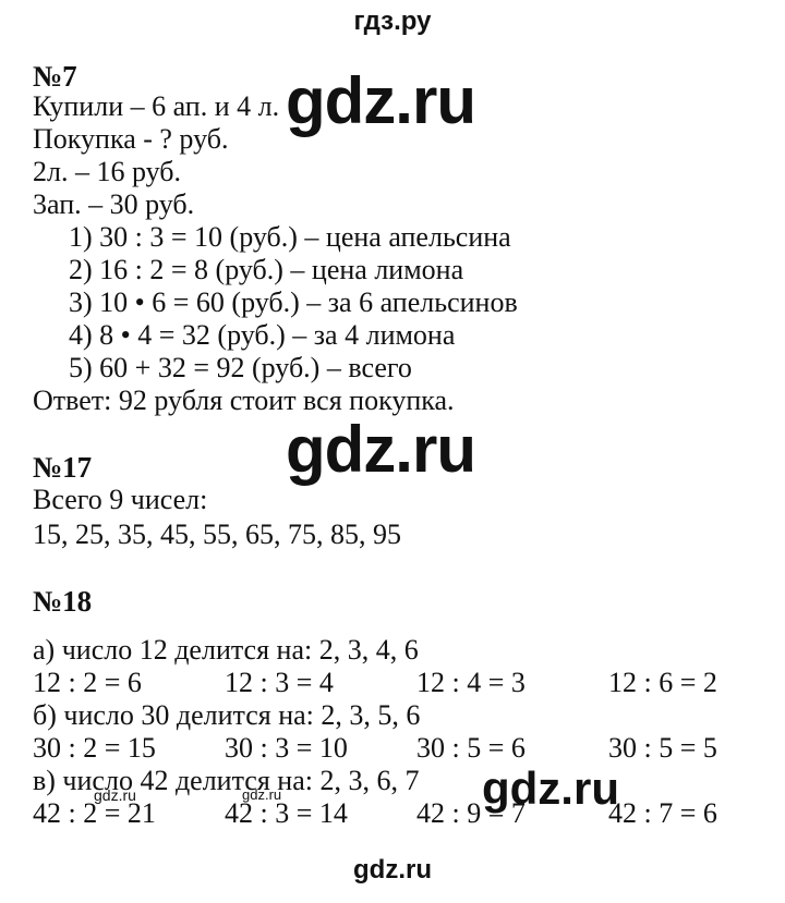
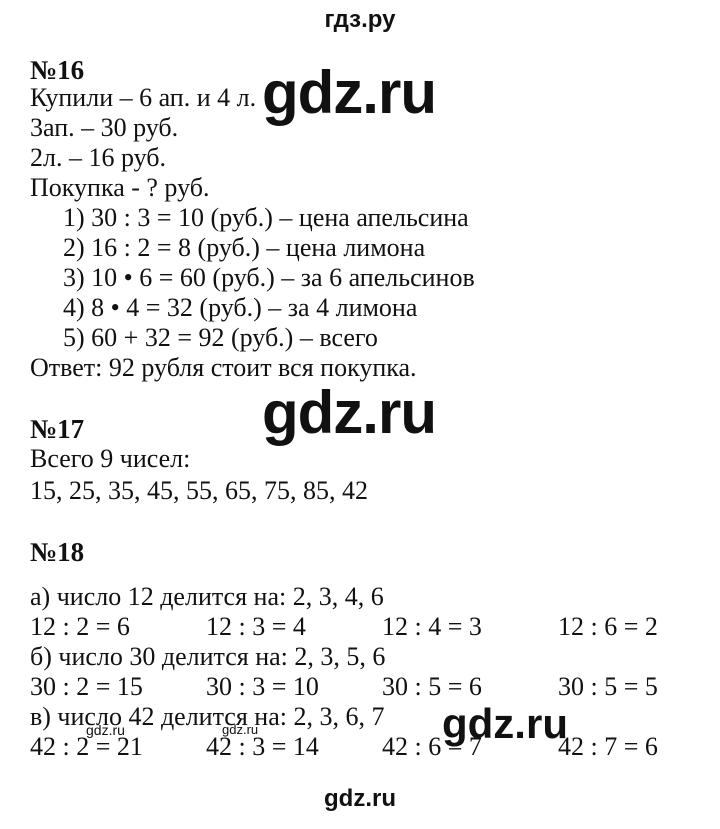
  гдз.ру
- №7
+ №16
  Купили – 6 ап. и 4 л.
  gdz.ru
- Покупка - ? руб.
+ 3ап. – 30 руб.
  2л. – 16 руб.
- 3ап. – 30 руб.
+ Покупка - ? руб.
  1) 30 : 3 = 10 (руб.) – цена апельсина
  2) 16 : 2 = 8 (руб.) – цена лимона
  3) 10 • 6 = 60 (руб.) – за 6 апельсинов
  4) 8 • 4 = 32 (руб.) – за 4 лимона
  5) 60 + 32 = 92 (руб.) – всего
  Ответ: 92 рубля стоит вся покупка.
  gdz.ru
  №17
  Всего 9 чисел:
- 15, 25, 35, 45, 55, 65, 75, 85, 95
+ 15, 25, 35, 45, 55, 65, 75, 85, 42
  №18
  а) число 12 делится на: 2, 3, 4, 6
  12 : 2 = 6
  12 : 3 = 4
  12 : 4 = 3
  12 : 6 = 2
  б) число 30 делится на: 2, 3, 5, 6
  30 : 2 = 15
  30 : 3 = 10
  30 : 5 = 6
  30 : 5 = 5
  в) число 42 делится на: 2, 3, 6, 7
  gdz.ru
  42 : 2 = 21
  42 : 3 = 14
- 42 : 9 = 7
+ 42 : 6 = 7
  42 : 7 = 6
  gdz.ru
  gdz.ru
  gdz.ru
